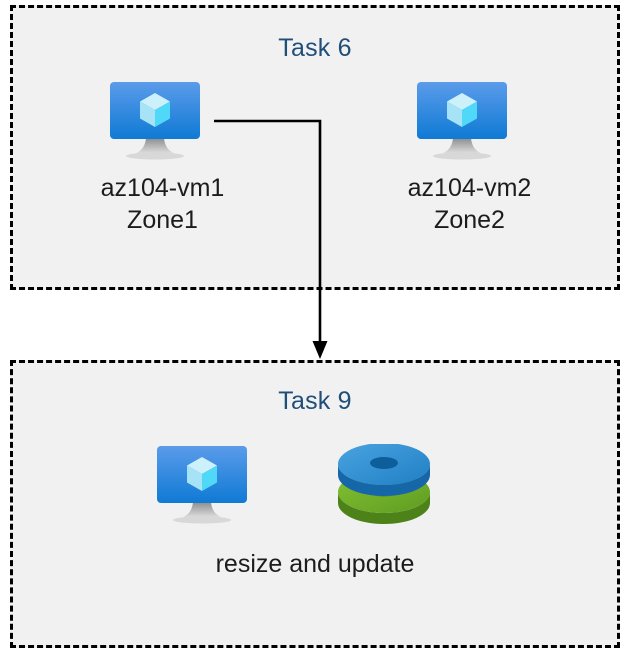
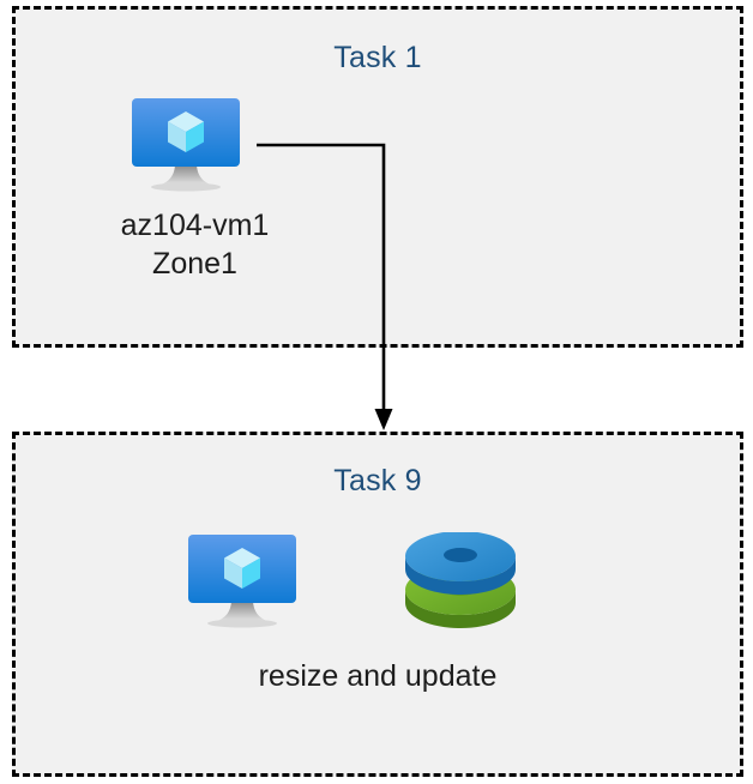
- Task 6
+ Task 1
  az104-vm1
  Zone1
- az104-vm2
- Zone2
  Task 9
  resize and update
